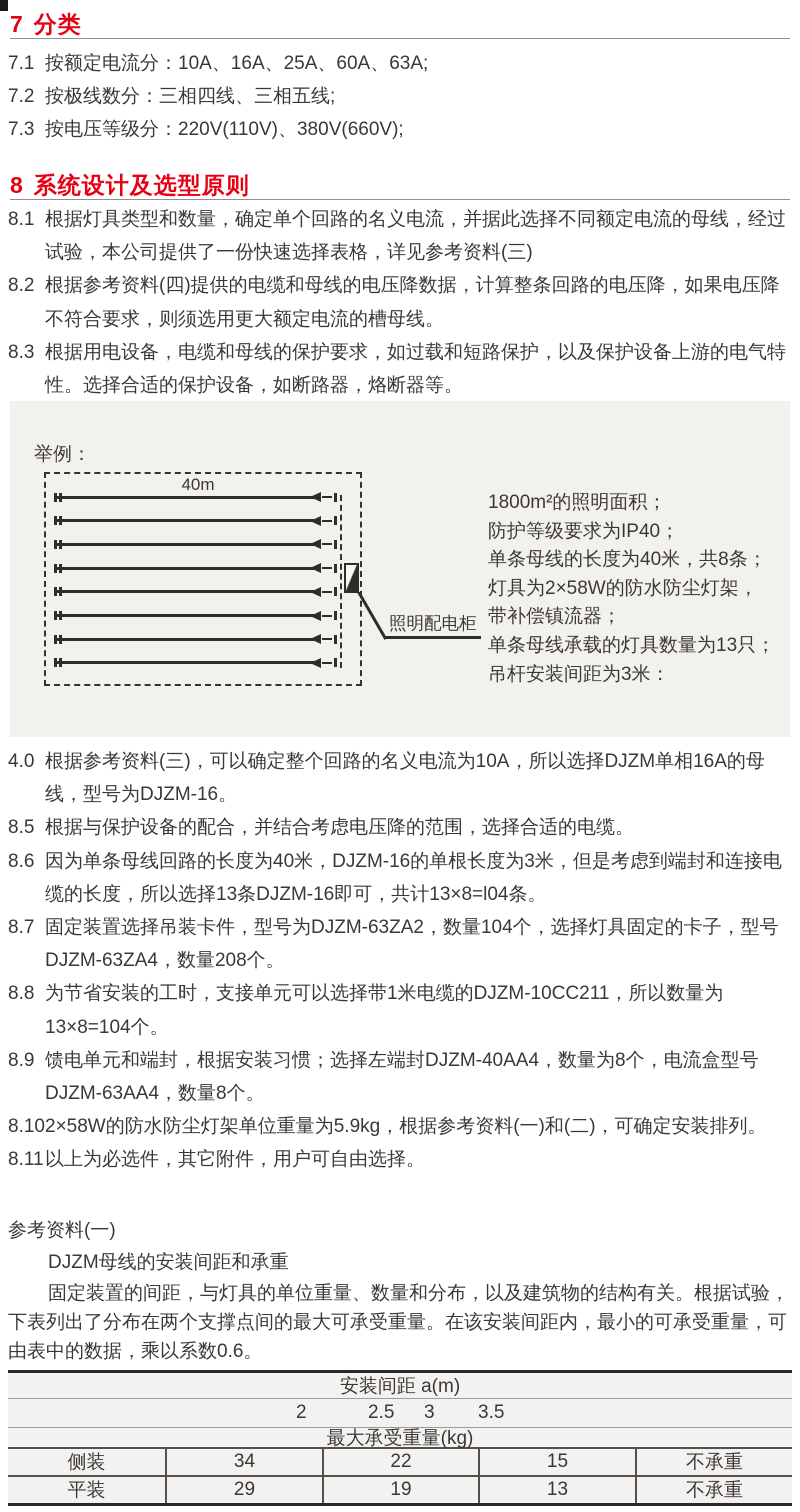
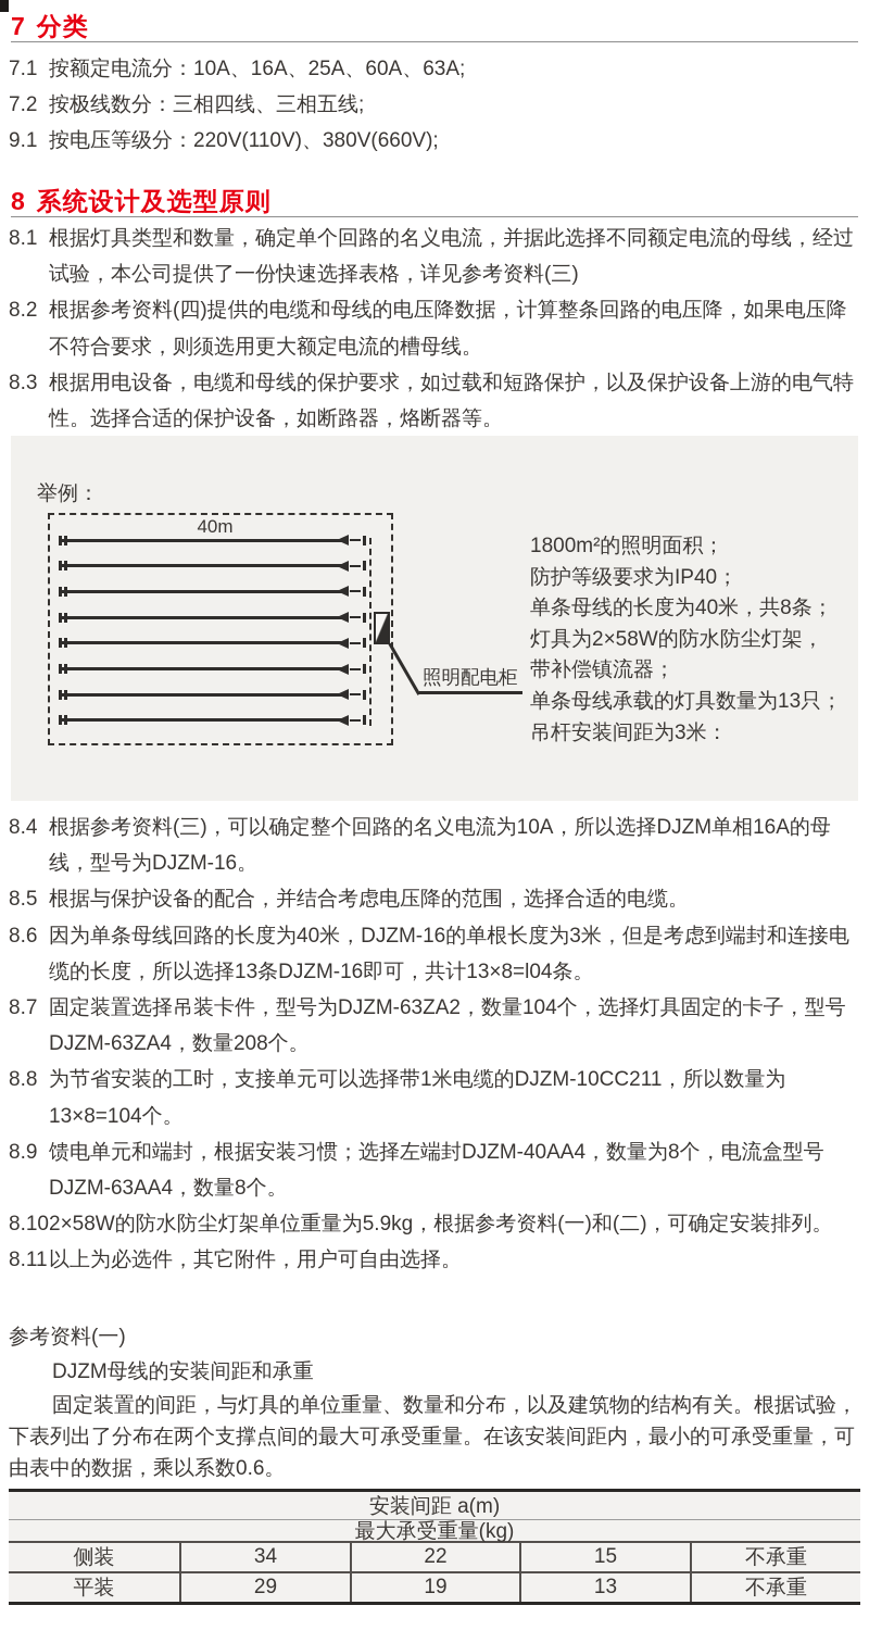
  7 分类
  7.1
  按额定电流分：10A、16A、25A、60A、63A;
  7.2
  按极线数分：三相四线、三相五线;
- 7.3
+ 9.1
  按电压等级分：220V(110V)、380V(660V);
  8 系统设计及选型原则
  8.1
  根据灯具类型和数量，确定单个回路的名义电流，并据此选择不同额定电流的母线，经过试验，本公司提供了一份快速选择表格，详见参考资料(三)
  8.2
  根据参考资料(四)提供的电缆和母线的电压降数据，计算整条回路的电压降，如果电压降不符合要求，则须选用更大额定电流的槽母线。
  8.3
  根据用电设备，电缆和母线的保护要求，如过载和短路保护，以及保护设备上游的电气特性。选择合适的保护设备，如断路器，烙断器等。
  举例：
  40m
  照明配电柜
  1800m²的照明面积；
  防护等级要求为IP40；
  单条母线的长度为40米，共8条；
  灯具为2×58W的防水防尘灯架，
  带补偿镇流器；
  单条母线承载的灯具数量为13只；
  吊杆安装间距为3米：
- 4.0
+ 8.4
  根据参考资料(三)，可以确定整个回路的名义电流为10A，所以选择DJZM单相16A的母线，型号为DJZM-16。
  8.5
  根据与保护设备的配合，并结合考虑电压降的范围，选择合适的电缆。
  8.6
  因为单条母线回路的长度为40米，DJZM-16的单根长度为3米，但是考虑到端封和连接电缆的长度，所以选择13条DJZM-16即可，共计13×8=l04条。
  8.7
  固定装置选择吊装卡件，型号为DJZM-63ZA2，数量104个，选择灯具固定的卡子，型号DJZM-63ZA4，数量208个。
  8.8
  为节省安装的工时，支接单元可以选择带1米电缆的DJZM-10CC211，所以数量为13×8=104个。
  8.9
  馈电单元和端封，根据安装习惯；选择左端封DJZM-40AA4，数量为8个，电流盒型号DJZM-63AA4，数量8个。
  8.10
  2×58W的防水防尘灯架单位重量为5.9kg，根据参考资料(一)和(二)，可确定安装排列。
  8.11
  以上为必选件，其它附件，用户可自由选择。
  参考资料(一)
  DJZM母线的安装间距和承重
  固定装置的间距，与灯具的单位重量、数量和分布，以及建筑物的结构有关。根据试验，下表列出了分布在两个支撑点间的最大可承受重量。在该安装间距内，最小的可承受重量，可由表中的数据，乘以系数0.6。
  安装间距 a(m)
- 2
- 2.5
- 3
- 3.5
  最大承受重量(kg)
  侧装
  34
  22
  15
  不承重
  平装
  29
  19
  13
  不承重
